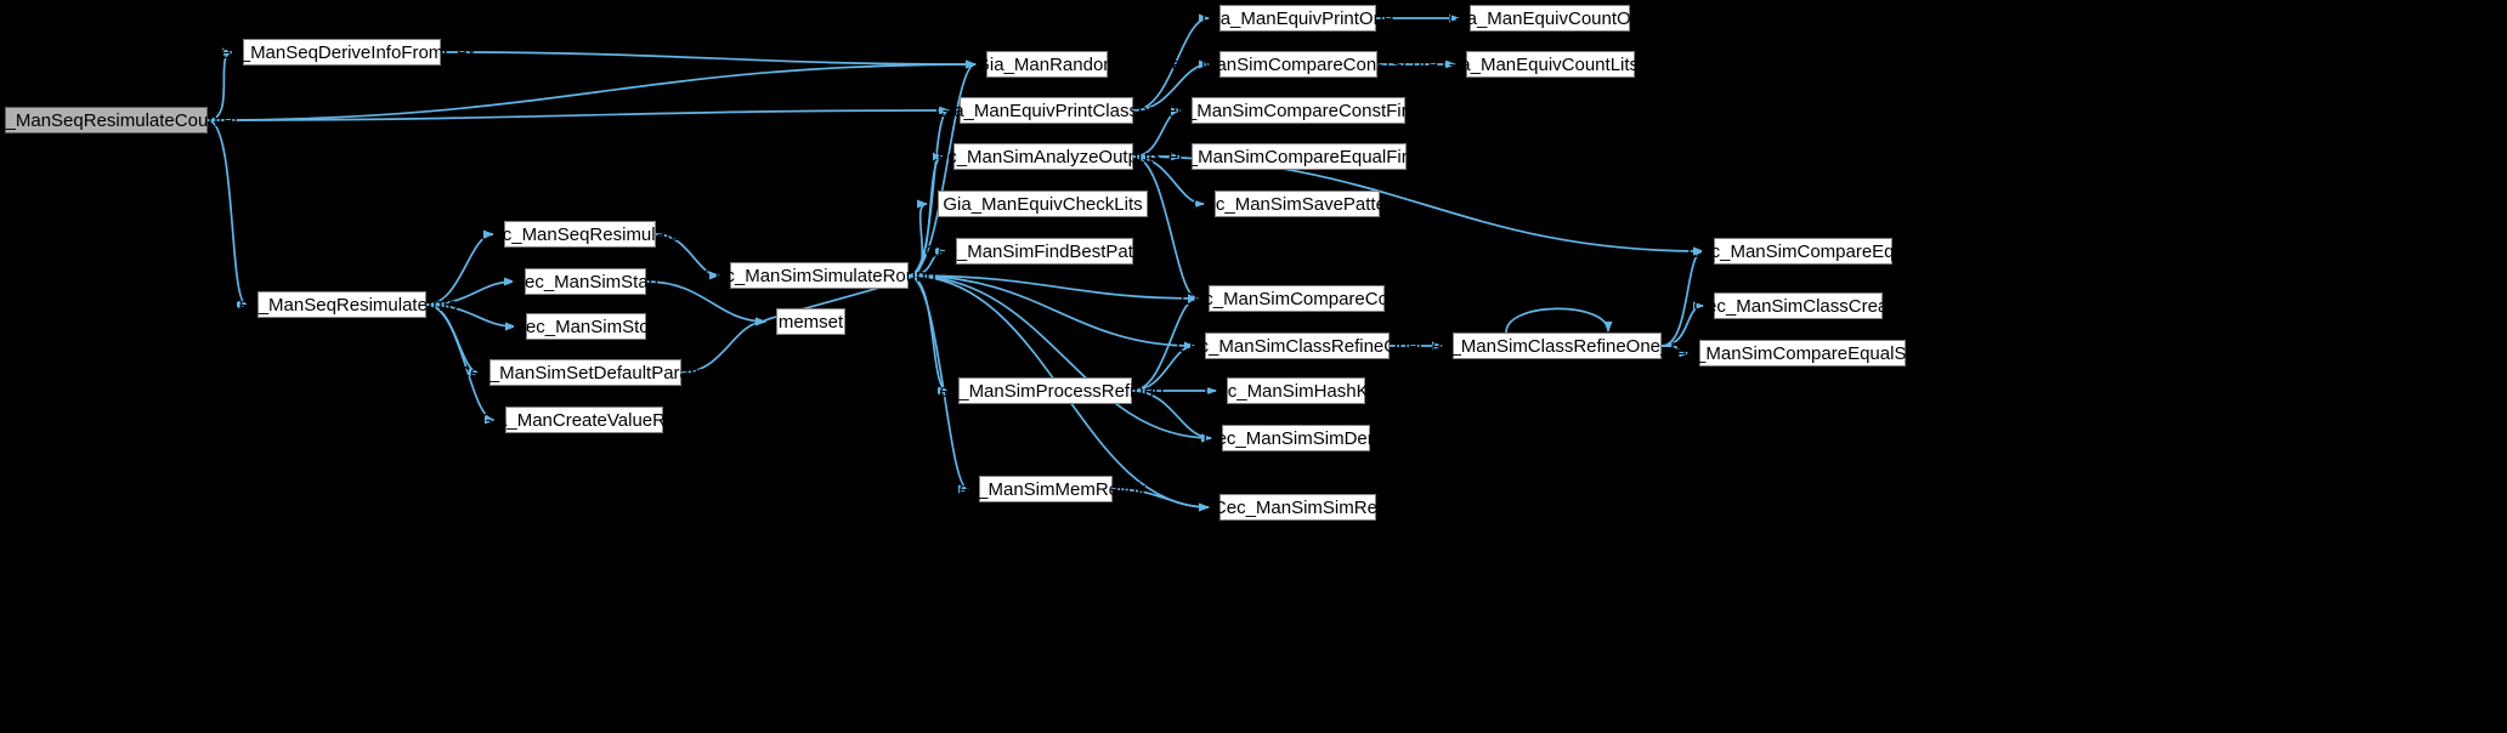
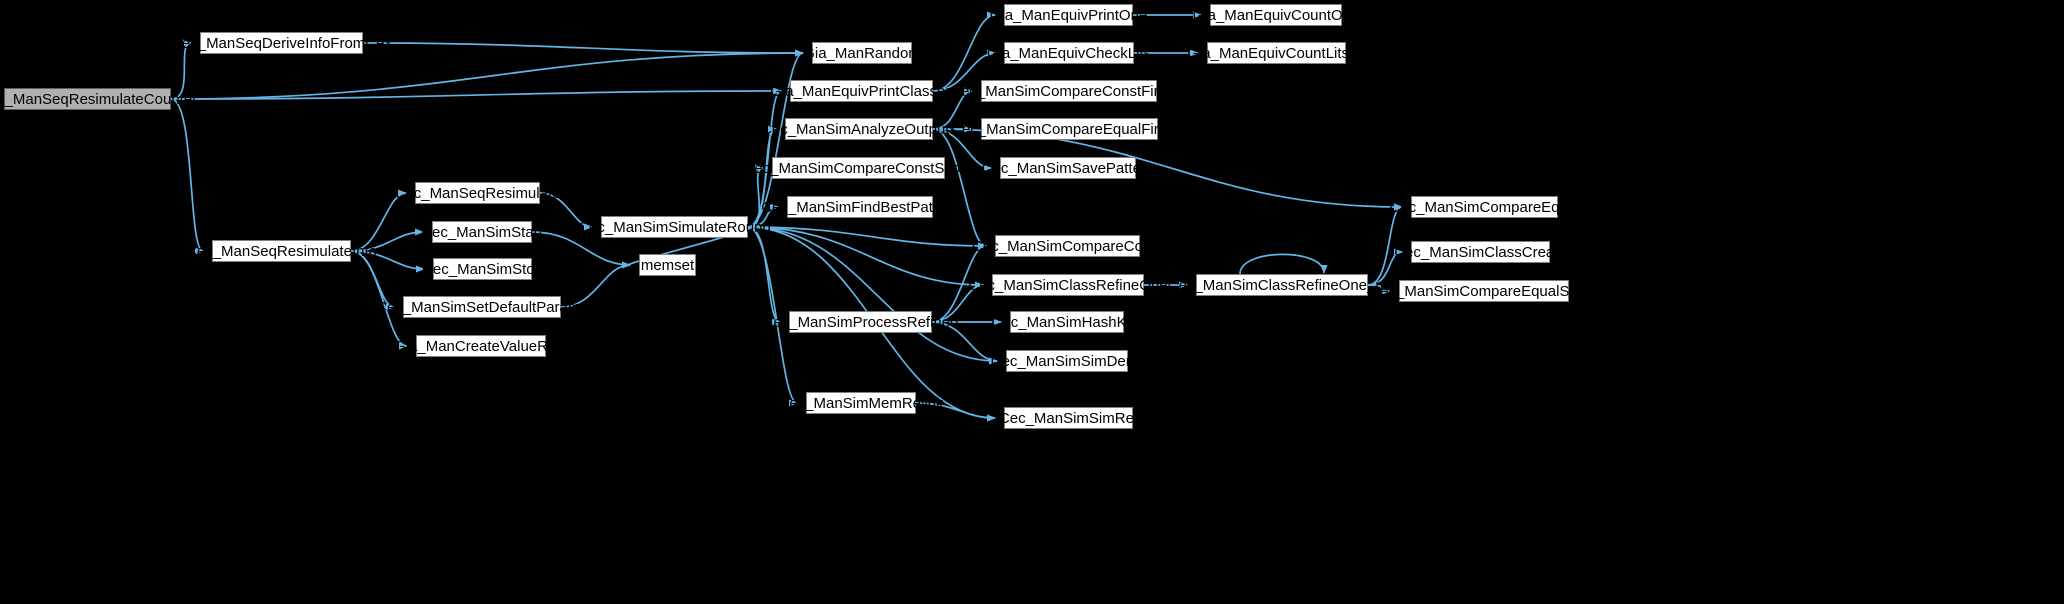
  c_ManSeqResimulateCounter
  Cec_ManSeqDeriveInfoFromCex
  Cec_ManSeqResimulateInfo
  Cec_ManSeqResimulate
  Cec_ManSimStart
  Cec_ManSimStop
  Cec_ManSimSetDefaultParams
  Gia_ManCreateValueRefs
  Cec_ManSimSimulateRound
  memset
  Gia_ManRandom
  Gia_ManEquivPrintClasses
  Cec_ManSimAnalyzeOutputs
- Gia_ManEquivCheckLits
+ Cec_ManSimCompareConstScore
  Cec_ManSimFindBestPattern
  Cec_ManSimProcessRefined
  Cec_ManSimMemRelink
  Gia_ManEquivPrintOne
- Cec_ManSimCompareConstScore
+ Gia_ManEquivCheckLits
  Cec_ManSimCompareConstFirstBit
  Cec_ManSimCompareEqualFirstBit
  Cec_ManSimSavePattern
  Cec_ManSimCompareConst
  Cec_ManSimClassRefineOne
  Cec_ManSimHashKey
  Cec_ManSimSimDeref
  Cec_ManSimSimRef
  Gia_ManEquivCountOne
  Gia_ManEquivCountLitsAll
  Cec_ManSimClassRefineOne_rec
  Cec_ManSimCompareEqual
  Cec_ManSimClassCreate
  Cec_ManSimCompareEqualScore
